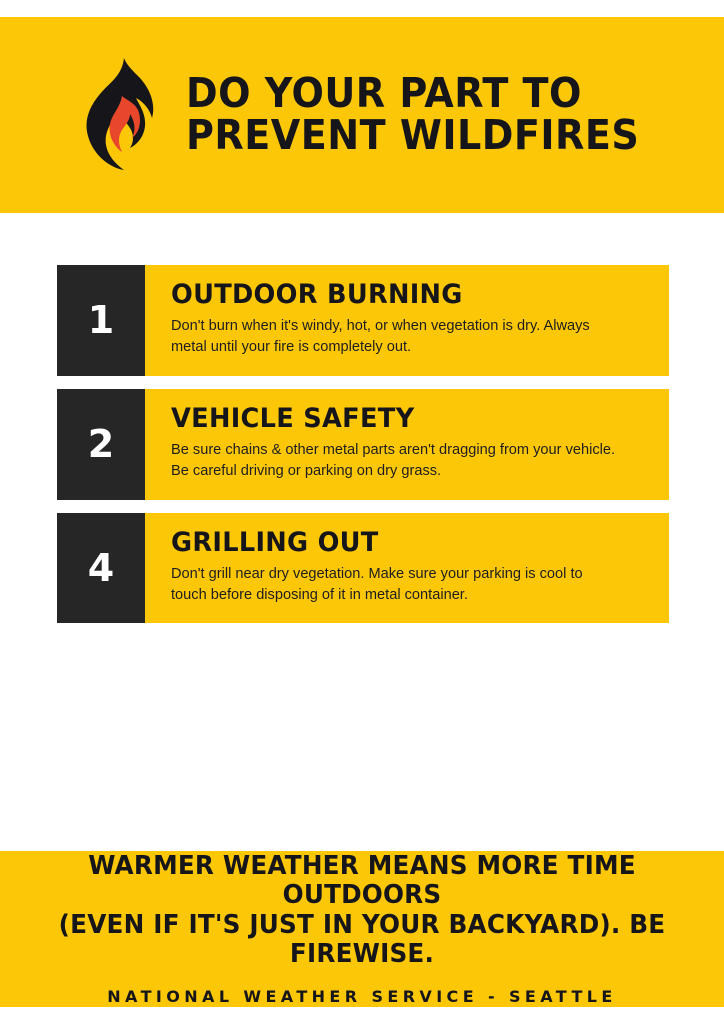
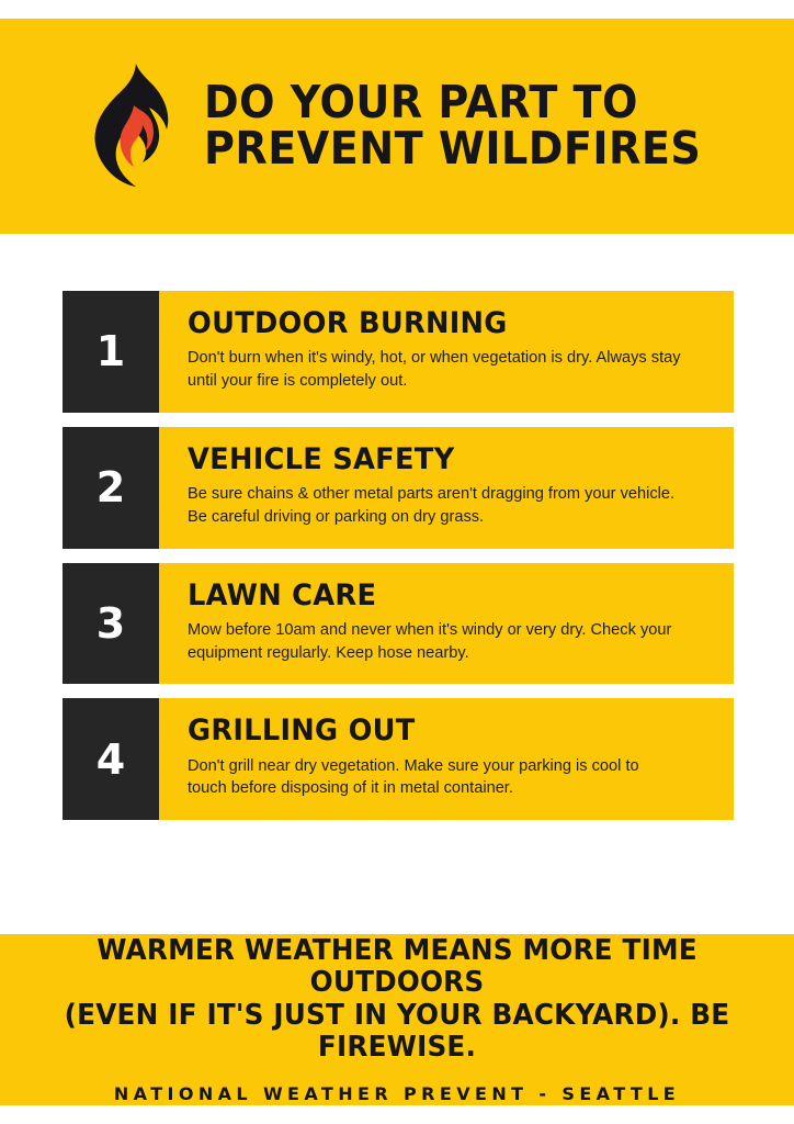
  DO YOUR PART TO
  PREVENT WILDFIRES
  1
  OUTDOOR BURNING
- Don't burn when it's windy, hot, or when vegetation is dry. Always metal until your fire is completely out.
+ Don't burn when it's windy, hot, or when vegetation is dry. Always stay until your fire is completely out.
  2
  VEHICLE SAFETY
  Be sure chains & other metal parts aren't dragging from your vehicle. Be careful driving or parking on dry grass.
+ 3
+ LAWN CARE
+ Mow before 10am and never when it's windy or very dry. Check your equipment regularly. Keep hose nearby.
  4
  GRILLING OUT
  Don't grill near dry vegetation. Make sure your parking is cool to touch before disposing of it in metal container.
  WARMER WEATHER MEANS MORE TIME OUTDOORS
  (EVEN IF IT'S JUST IN YOUR BACKYARD). BE FIREWISE.
- NATIONAL WEATHER SERVICE - SEATTLE
+ NATIONAL WEATHER PREVENT - SEATTLE
